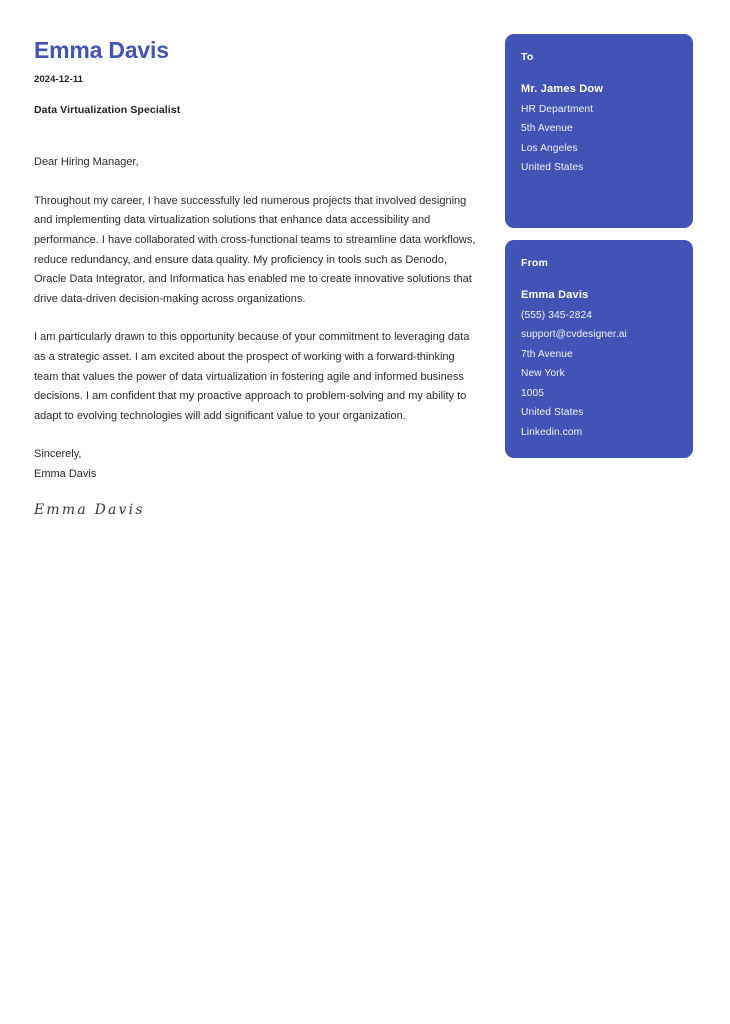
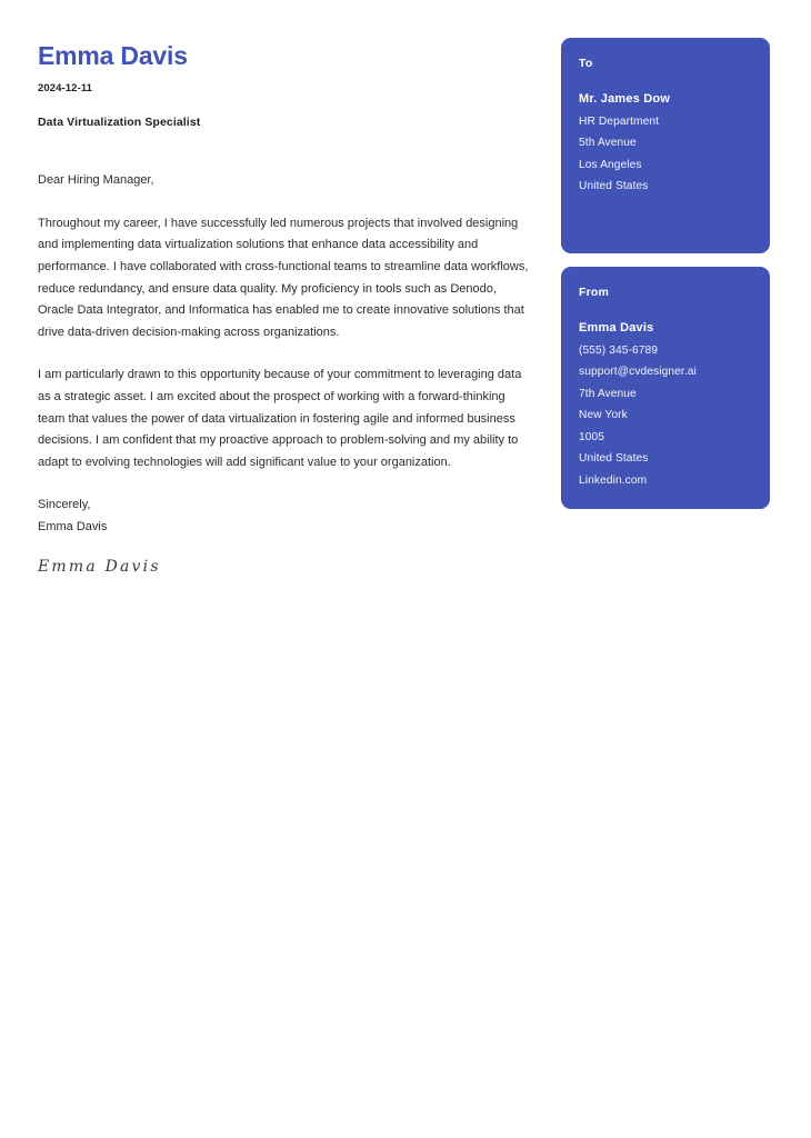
  Emma Davis
  2024-12-11
  Data Virtualization Specialist
  Dear Hiring Manager,
  Throughout my career, I have successfully led numerous projects that involved designing and implementing data virtualization solutions that enhance data accessibility and performance. I have collaborated with cross-functional teams to streamline data workflows, reduce redundancy, and ensure data quality. My proficiency in tools such as Denodo, Oracle Data Integrator, and Informatica has enabled me to create innovative solutions that drive data-driven decision-making across organizations.
  I am particularly drawn to this opportunity because of your commitment to leveraging data as a strategic asset. I am excited about the prospect of working with a forward-thinking team that values the power of data virtualization in fostering agile and informed business decisions. I am confident that my proactive approach to problem-solving and my ability to adapt to evolving technologies will add significant value to your organization.
  Sincerely,
  Emma Davis
  Emma Davis
  To
  Mr. James Dow
  HR Department
  5th Avenue
  Los Angeles
  United States
  From
  Emma Davis
- (555) 345-2824
+ (555) 345-6789
  support@cvdesigner.ai
  7th Avenue
  New York
  1005
  United States
  Linkedin.com
